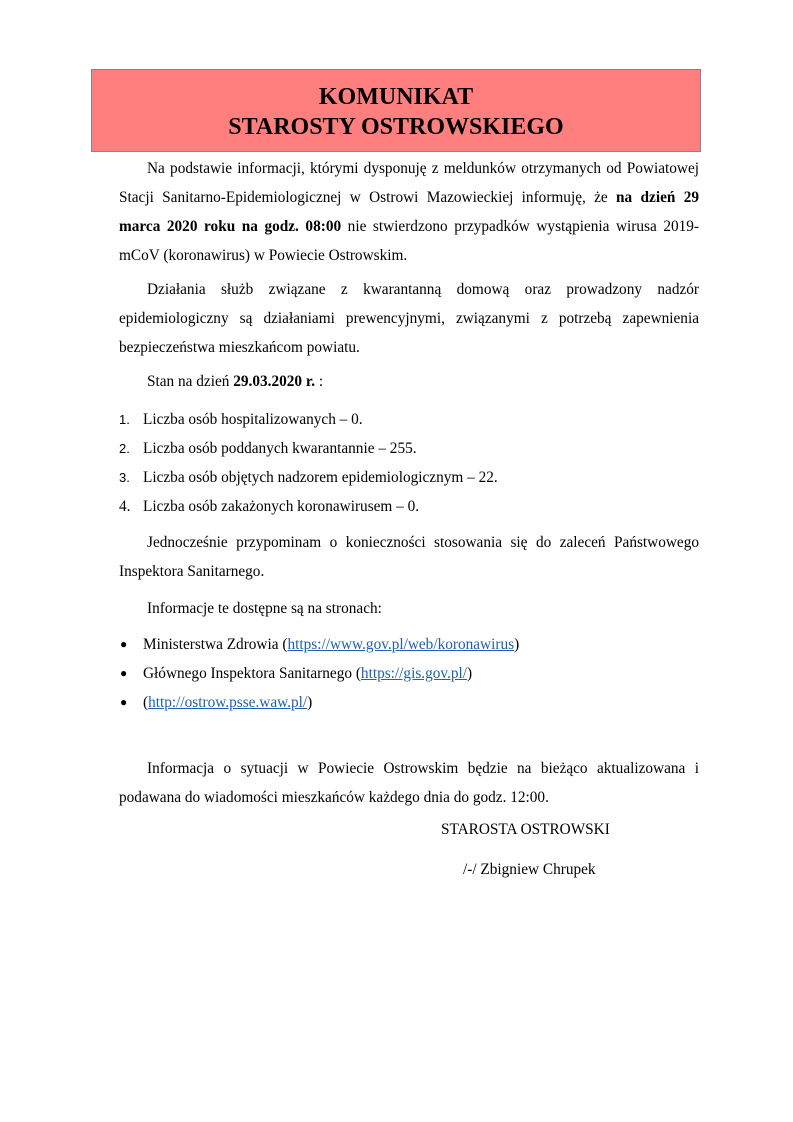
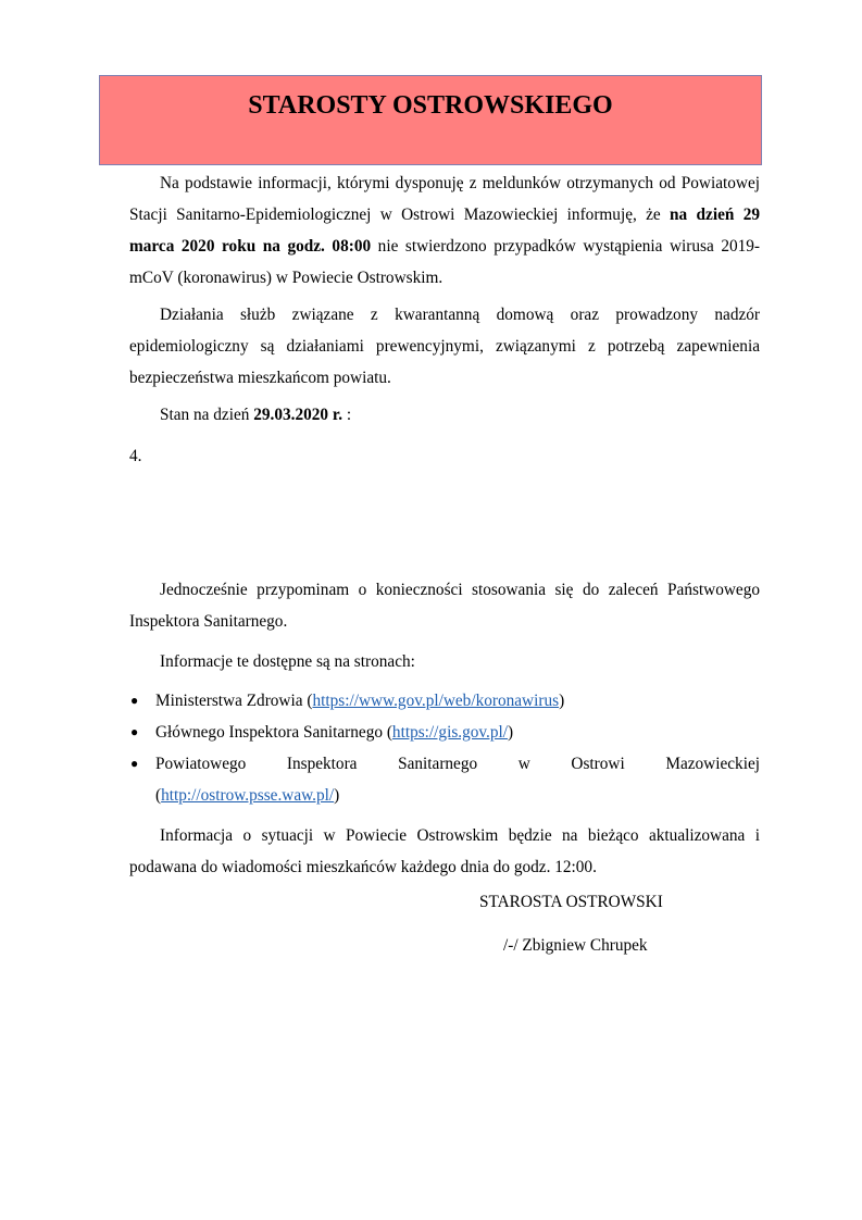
- KOMUNIKAT
  STAROSTY OSTROWSKIEGO
  Na podstawie informacji, którymi dysponuję z meldunków otrzymanych od Powiatowej Stacji Sanitarno-Epidemiologicznej w Ostrowi Mazowieckiej informuję, że na dzień 29 marca 2020 roku na godz. 08:00 nie stwierdzono przypadków wystąpienia wirusa 2019-mCoV (koronawirus) w Powiecie Ostrowskim.
  Działania służb związane z kwarantanną domową oraz prowadzony nadzór epidemiologiczny są działaniami prewencyjnymi, związanymi z potrzebą zapewnienia bezpieczeństwa mieszkańcom powiatu.
  Stan na dzień 29.03.2020 r. :
- 1.
- Liczba osób hospitalizowanych – 0.
- 2.
- Liczba osób poddanych kwarantannie – 255.
- 3.
- Liczba osób objętych nadzorem epidemiologicznym – 22.
  4.
- Liczba osób zakażonych koronawirusem – 0.
  Jednocześnie przypominam o konieczności stosowania się do zaleceń Państwowego Inspektora Sanitarnego.
  Informacje te dostępne są na stronach:
  ●
  Ministerstwa Zdrowia (https://www.gov.pl/web/koronawirus)
  ●
  Głównego Inspektora Sanitarnego (https://gis.gov.pl/)
  ●
+ Powiatowego Inspektora Sanitarnego w Ostrowi Mazowieckiej
  (http://ostrow.psse.waw.pl/)
  Informacja o sytuacji w Powiecie Ostrowskim będzie na bieżąco aktualizowana i podawana do wiadomości mieszkańców każdego dnia do godz. 12:00.
  STAROSTA OSTROWSKI
  /-/ Zbigniew Chrupek
